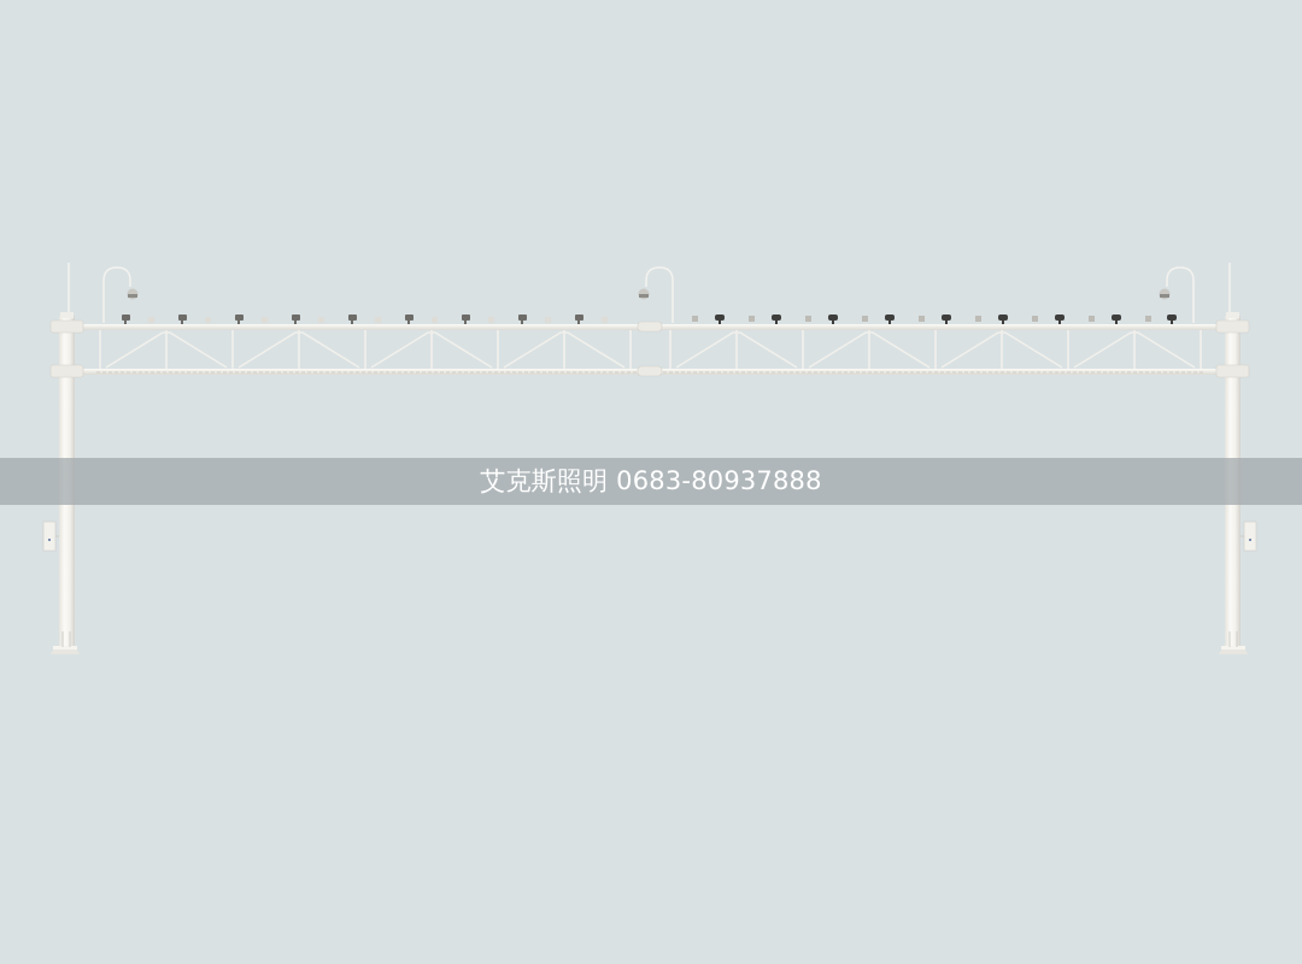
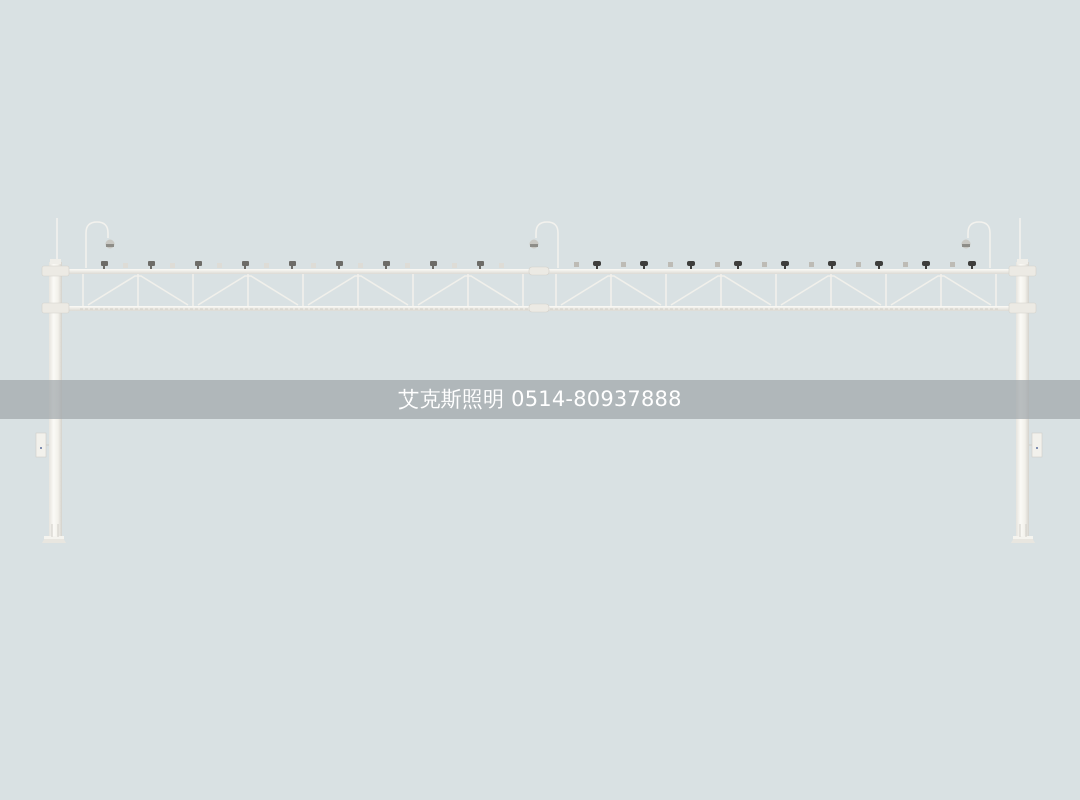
- 艾克斯照明 0683-80937888
+ 艾克斯照明 0514-80937888
